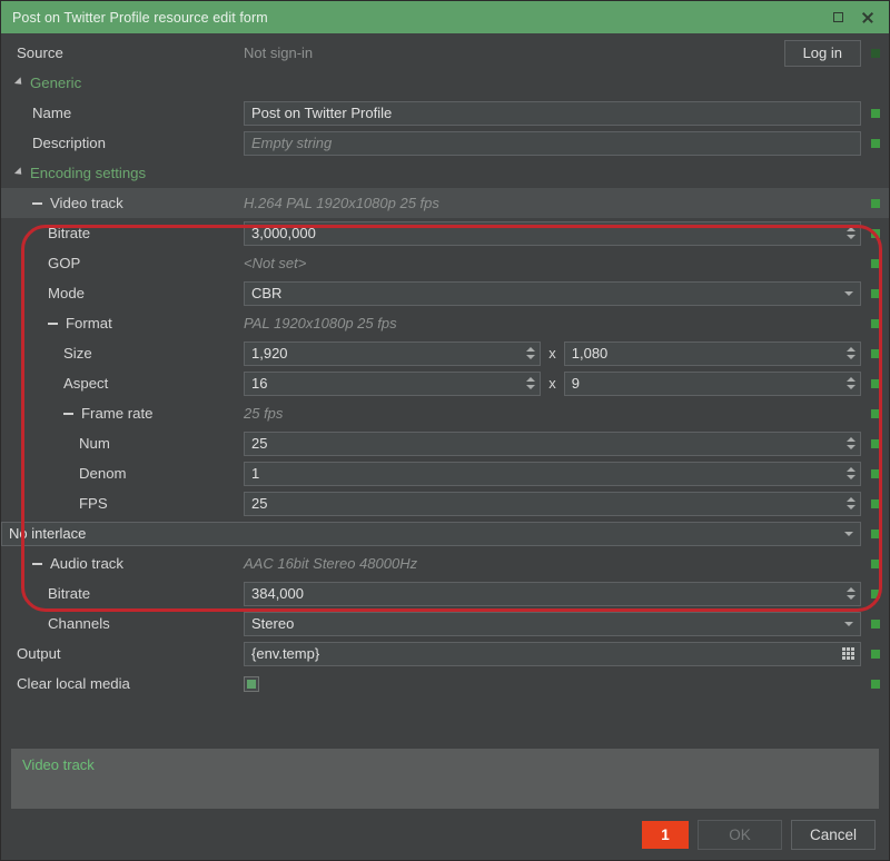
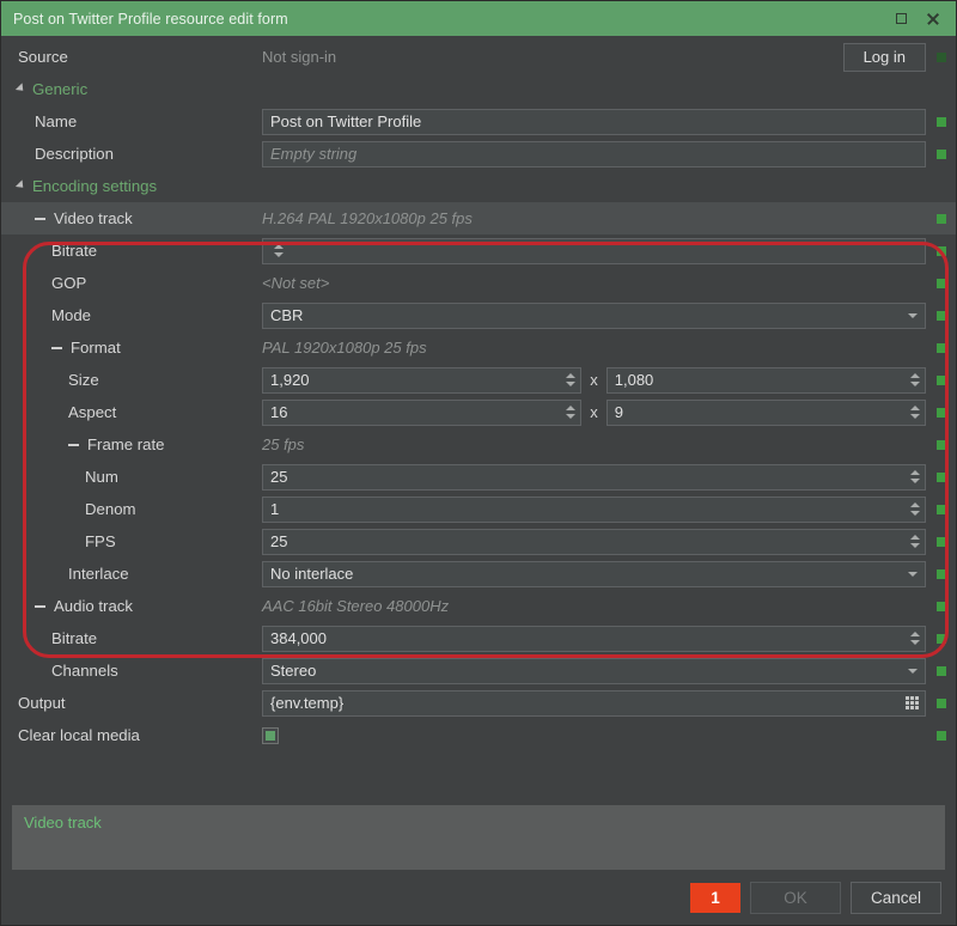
  Post on Twitter Profile resource edit form
  Source
  Not sign-in
  Log in
  Generic
  Name
  Post on Twitter Profile
  Description
  Empty string
  Encoding settings
  Video track
  H.264 PAL 1920x1080p 25 fps
  Bitrate
- 3,000,000
  GOP
  <Not set>
  Mode
  CBR
  Format
  PAL 1920x1080p 25 fps
  Size
  1,920
  x
  1,080
  Aspect
  16
  x
  9
  Frame rate
  25 fps
  Num
  25
  Denom
  1
  FPS
  25
+ Interlace
  No interlace
  Audio track
  AAC 16bit Stereo 48000Hz
  Bitrate
  384,000
  Channels
  Stereo
  Output
  {env.temp}
  Clear local media
  Video track
  1
  OK
  Cancel
